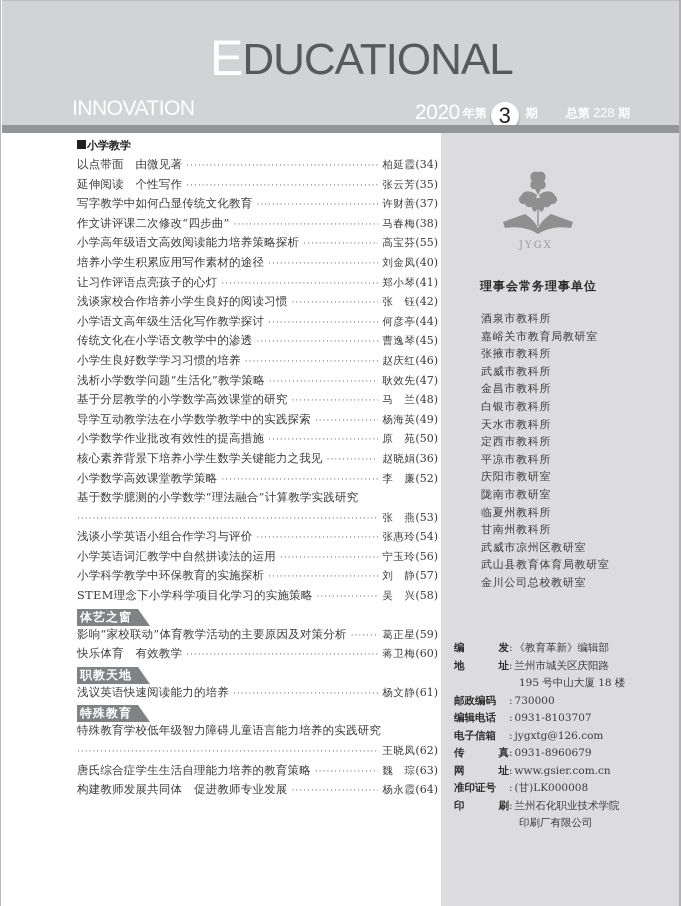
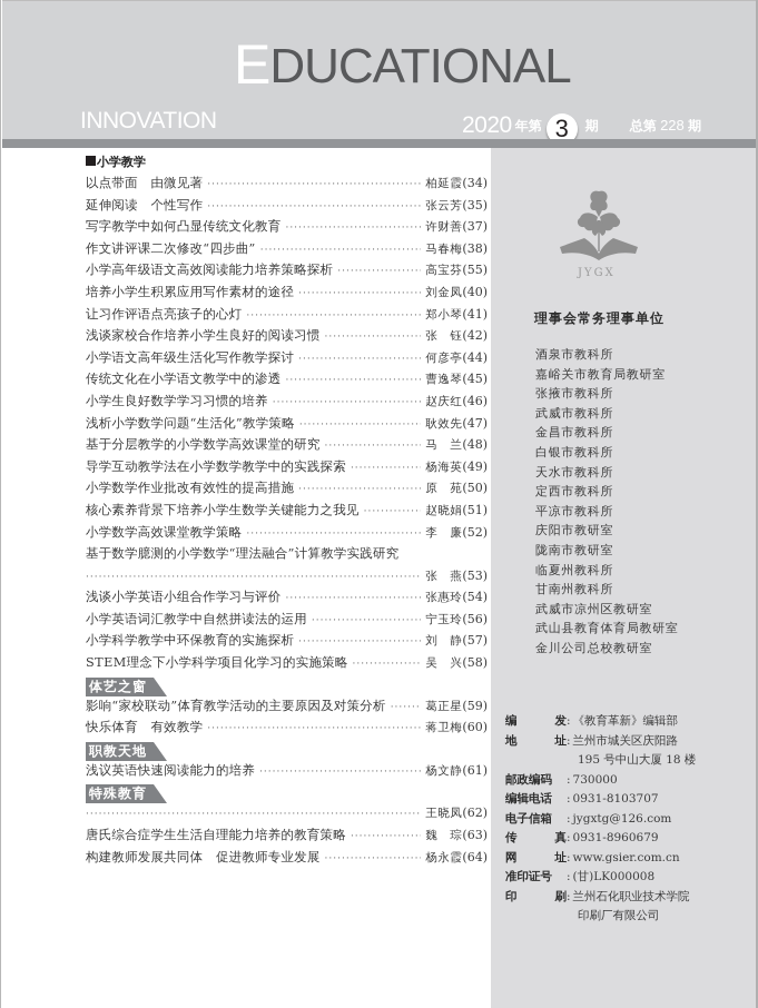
  EDUCATIONAL
  INNOVATION
  2020
  年第
  3
  期
  总第 228 期
  JYGX
  理事会常务理事单位
  酒泉市教科所
  嘉峪关市教育局教研室
  张掖市教科所
  武威市教科所
  金昌市教科所
  白银市教科所
  天水市教科所
  定西市教科所
  平凉市教科所
  庆阳市教研室
  陇南市教研室
  临夏州教科所
  甘南州教科所
  武威市凉州区教研室
  武山县教育体育局教研室
  金川公司总校教研室
  编
  发
  :
  《教育革新》编辑部
  地
  址
  :
  兰州市城关区庆阳路
  195 号中山大厦 18 楼
  邮政编码
  :
  730000
  编辑电话
  :
  0931-8103707
  电子信箱
  :
  jygxtg@126.com
  传
  真
  :
  0931-8960679
  网
  址
  :
  www.gsier.com.cn
  准印证号
  :
  (甘)LK000008
  印
  刷
  :
  兰州石化职业技术学院
  印刷厂有限公司
  小学教学
  以点带面 由微见著
  柏延霞
  (34)
  延伸阅读 个性写作
  张云芳
  (35)
  写字教学中如何凸显传统文化教育
  许财善
  (37)
  作文讲评课二次修改“四步曲”
  马春梅
  (38)
  小学高年级语文高效阅读能力培养策略探析
  高宝芬
  (55)
  培养小学生积累应用写作素材的途径
  刘金凤
  (40)
  让习作评语点亮孩子的心灯
  郑小琴
  (41)
  浅谈家校合作培养小学生良好的阅读习惯
  张 钰
  (42)
  小学语文高年级生活化写作教学探讨
  何彦亭
  (44)
  传统文化在小学语文教学中的渗透
  曹逸琴
  (45)
  小学生良好数学学习习惯的培养
  赵庆红
  (46)
  浅析小学数学问题“生活化”教学策略
  耿效先
  (47)
  基于分层教学的小学数学高效课堂的研究
  马 兰
  (48)
  导学互动教学法在小学数学教学中的实践探索
  杨海英
  (49)
  小学数学作业批改有效性的提高措施
  原 苑
  (50)
  核心素养背景下培养小学生数学关键能力之我见
  赵晓娟
- (36)
+ (51)
  小学数学高效课堂教学策略
  李 廉
  (52)
  基于数学臆测的小学数学“理法融合”计算教学实践研究
  张 燕
  (53)
  浅谈小学英语小组合作学习与评价
  张惠玲
  (54)
  小学英语词汇教学中自然拼读法的运用
  宁玉玲
  (56)
  小学科学教学中环保教育的实施探析
  刘 静
  (57)
  STEM理念下小学科学项目化学习的实施策略
  吴 兴
  (58)
  体艺之窗
  影响“家校联动”体育教学活动的主要原因及对策分析
  葛正星
  (59)
  快乐体育 有效教学
  蒋卫梅
  (60)
  职教天地
  浅议英语快速阅读能力的培养
  杨文静
  (61)
  特殊教育
- 特殊教育学校低年级智力障碍儿童语言能力培养的实践研究
  王晓凤
  (62)
  唐氏综合症学生生活自理能力培养的教育策略
  魏 琮
  (63)
  构建教师发展共同体 促进教师专业发展
  杨永霞
  (64)
